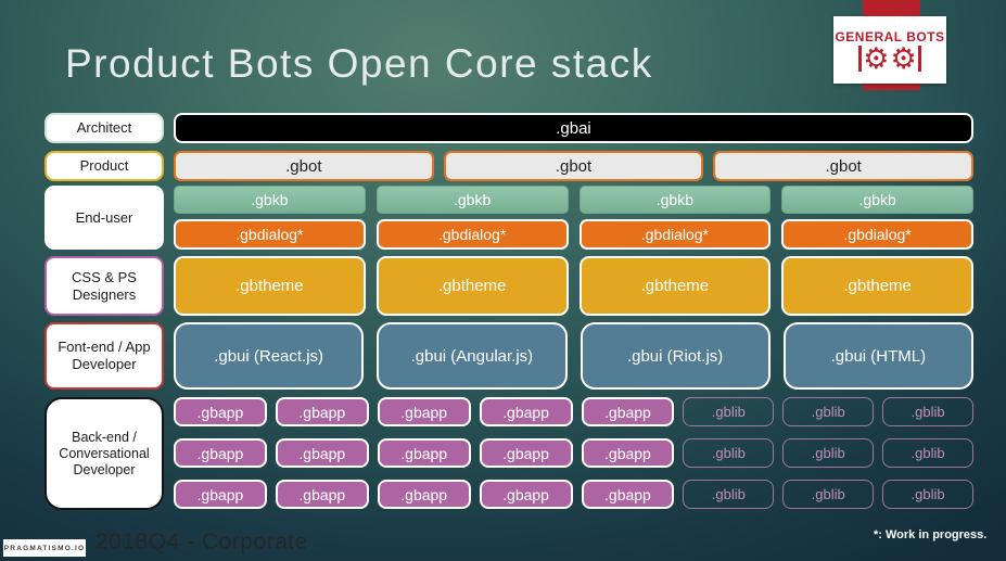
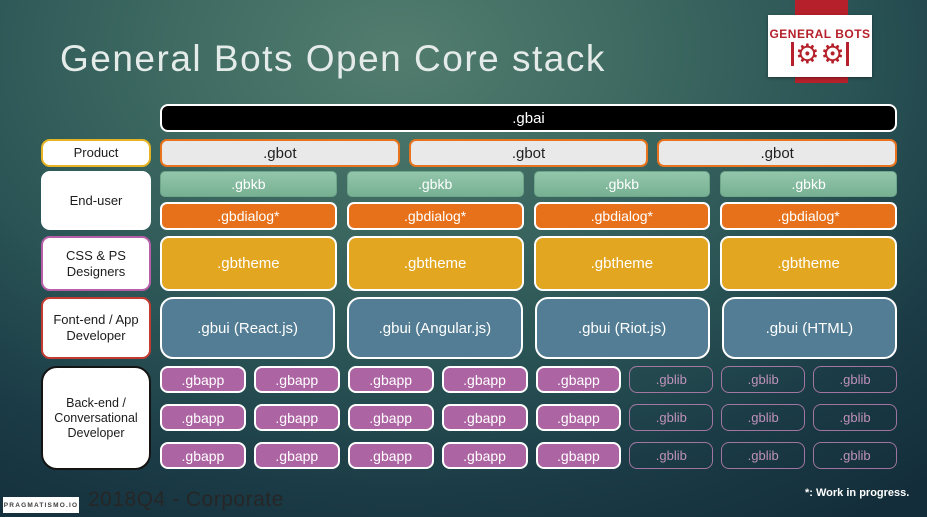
- Product Bots Open Core stack
+ General Bots Open Core stack
  GENERAL BOTS
  ⚙
  ⚙
- Architect
  Product
  End-user
  CSS & PS Designers
  Font-end / App Developer
  Back-end / Conversational Developer
  .gbai
  .gbot
  .gbot
  .gbot
  .gbkb
  .gbkb
  .gbkb
  .gbkb
  .gbdialog*
  .gbdialog*
  .gbdialog*
  .gbdialog*
  .gbtheme
  .gbtheme
  .gbtheme
  .gbtheme
  .gbui (React.js)
  .gbui (Angular.js)
  .gbui (Riot.js)
  .gbui (HTML)
  .gbapp
  .gbapp
  .gbapp
  .gbapp
  .gbapp
  .gblib
  .gblib
  .gblib
  .gbapp
  .gbapp
  .gbapp
  .gbapp
  .gbapp
  .gblib
  .gblib
  .gblib
  .gbapp
  .gbapp
  .gbapp
  .gbapp
  .gbapp
  .gblib
  .gblib
  .gblib
  2018Q4 - Corporate
  *: Work in progress.
